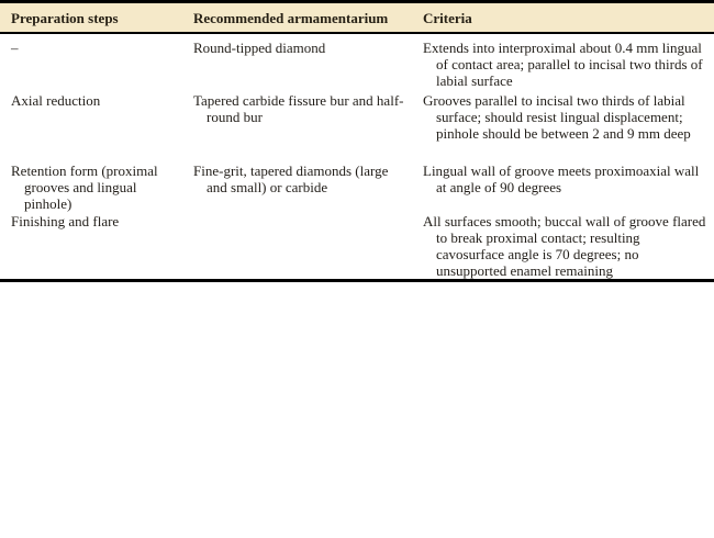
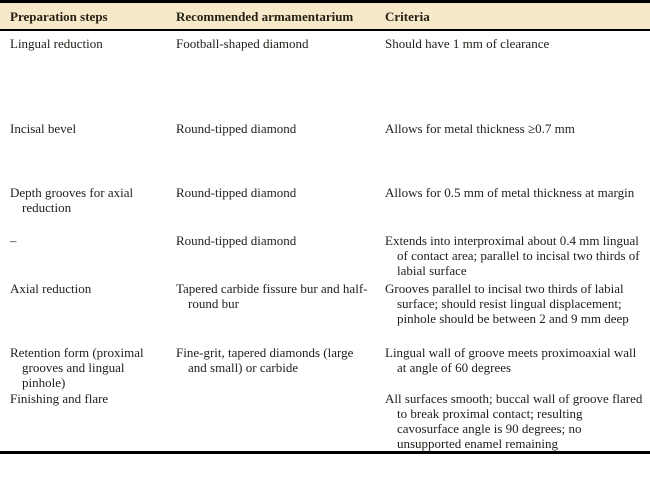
  Preparation steps	Recommended armamentarium	Criteria
+ Lingual reduction	Football-shaped diamond	Should have 1 mm of clearance
+ Incisal bevel	Round-tipped diamond	Allows for metal thickness ≥0.7 mm
+ Depth grooves for axial reduction	Round-tipped diamond	Allows for 0.5 mm of metal thickness at margin
  –	Round-tipped diamond	Extends into interproximal about 0.4 mm lingual of contact area; parallel to incisal two thirds of labial surface
  Axial reduction	Tapered carbide fissure bur and half-round bur	Grooves parallel to incisal two thirds of labial surface; should resist lingual displacement; pinhole should be between 2 and 9 mm deep
- Retention form (proximal grooves and lingual pinhole)	Fine-grit, tapered diamonds (large and small) or carbide	Lingual wall of groove meets proximoaxial wall at angle of 90 degrees
+ Retention form (proximal grooves and lingual pinhole)	Fine-grit, tapered diamonds (large and small) or carbide	Lingual wall of groove meets proximoaxial wall at angle of 60 degrees
- Finishing and flare		All surfaces smooth; buccal wall of groove flared to break proximal contact; resulting cavosurface angle is 70 degrees; no unsupported enamel remaining
+ Finishing and flare		All surfaces smooth; buccal wall of groove flared to break proximal contact; resulting cavosurface angle is 90 degrees; no unsupported enamel remaining
